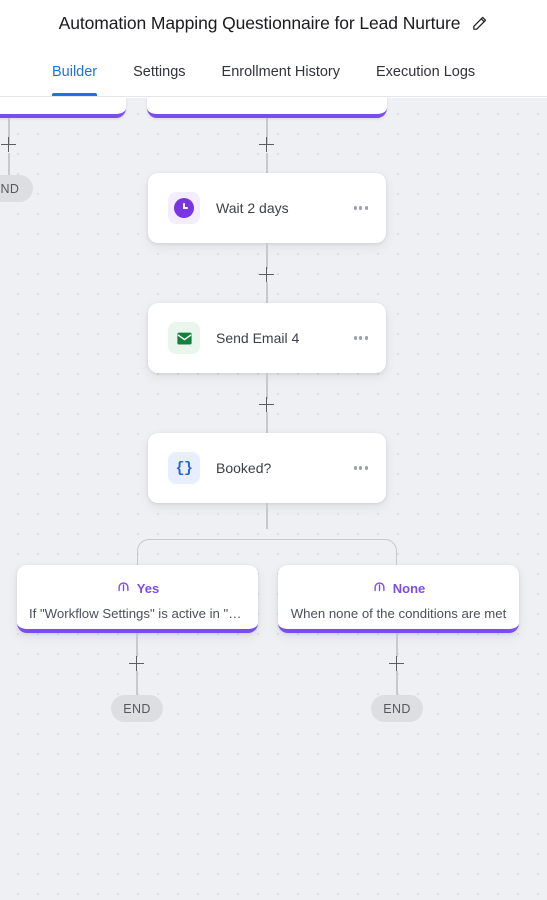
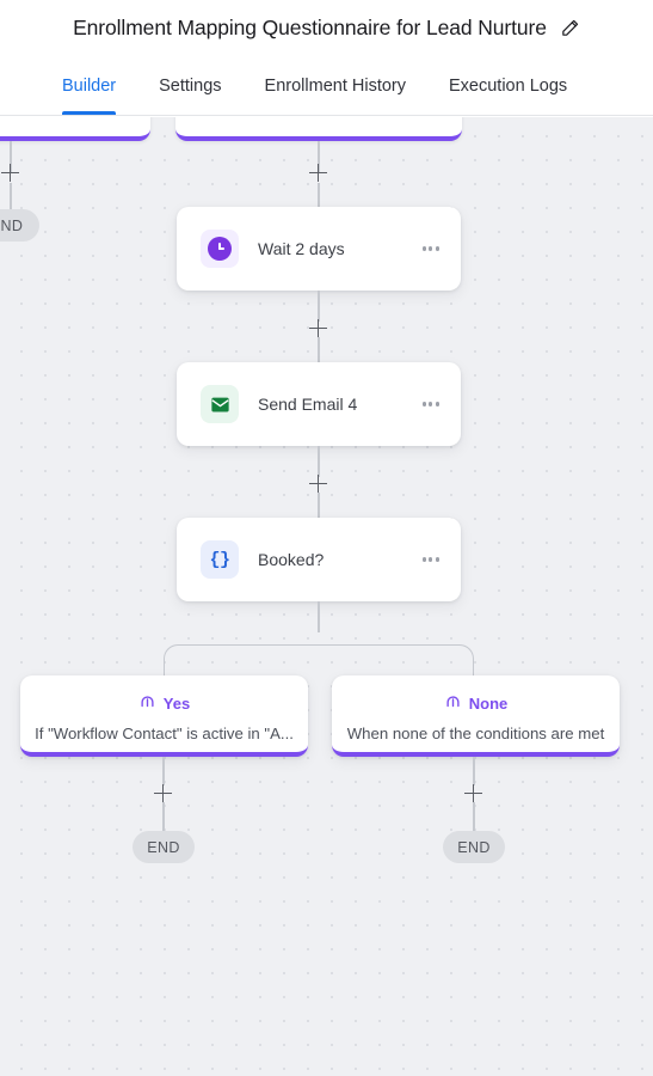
- Automation Mapping Questionnaire for Lead Nurture
+ Enrollment Mapping Questionnaire for Lead Nurture
  Builder
  Settings
  Enrollment History
  Execution Logs
  Wait 2 days
  Send Email 4
  {}
  Booked?
  Yes
- If "Workflow Settings" is active in "A...
+ If "Workflow Contact" is active in "A...
  None
  When none of the conditions are met
  END
  END
